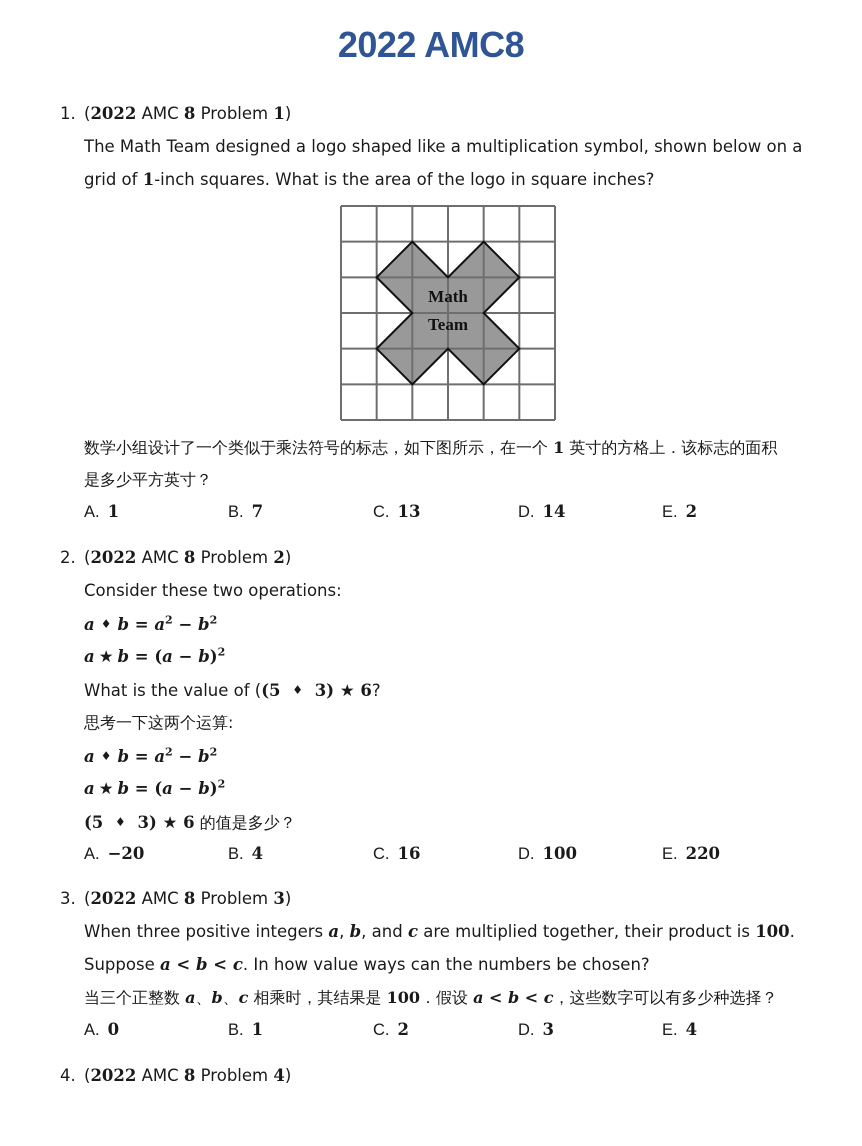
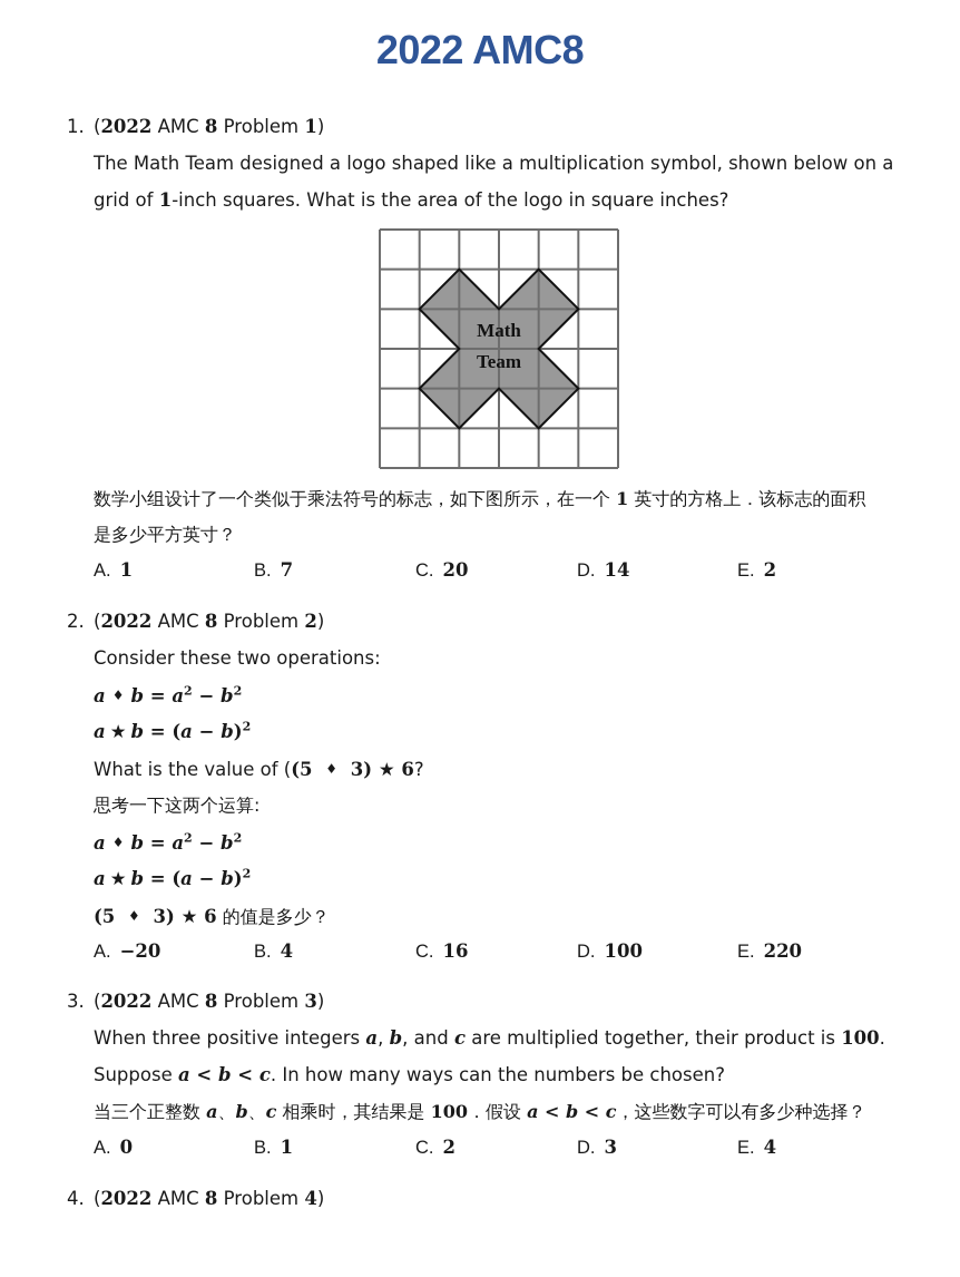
  2022 AMC8
  1.
  (2022 AMC 8 Problem 1)
  The Math Team designed a logo shaped like a multiplication symbol, shown below on a
  grid of 1-inch squares. What is the area of the logo in square inches?
  Math
  Team
  数学小组设计了一个类似于乘法符号的标志，如下图所示，在一个 1 英寸的方格上．该标志的面积
  是多少平方英寸？
  A. 1
  B. 7
- C. 13
+ C. 20
  D. 14
  E. 2
  2.
  (2022 AMC 8 Problem 2)
  Consider these two operations:
  a ♦ b = a2 − b2
  a ★ b = (a − b)2
  What is the value of ((5 ♦ 3) ★ 6?
  思考一下这两个运算:
  a ♦ b = a2 − b2
  a ★ b = (a − b)2
  (5 ♦ 3) ★ 6 的值是多少？
  A. −20
  B. 4
  C. 16
  D. 100
  E. 220
  3.
  (2022 AMC 8 Problem 3)
  When three positive integers a, b, and c are multiplied together, their product is 100.
- Suppose a < b < c. In how value ways can the numbers be chosen?
+ Suppose a < b < c. In how many ways can the numbers be chosen?
  当三个正整数 a、b、c 相乘时，其结果是 100．假设 a < b < c，这些数字可以有多少种选择？
  A. 0
  B. 1
  C. 2
  D. 3
  E. 4
  4.
  (2022 AMC 8 Problem 4)
